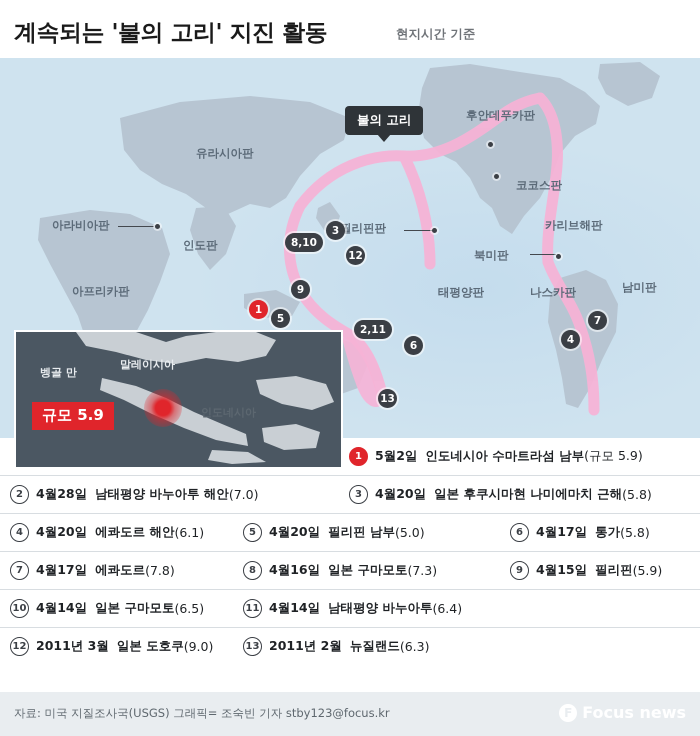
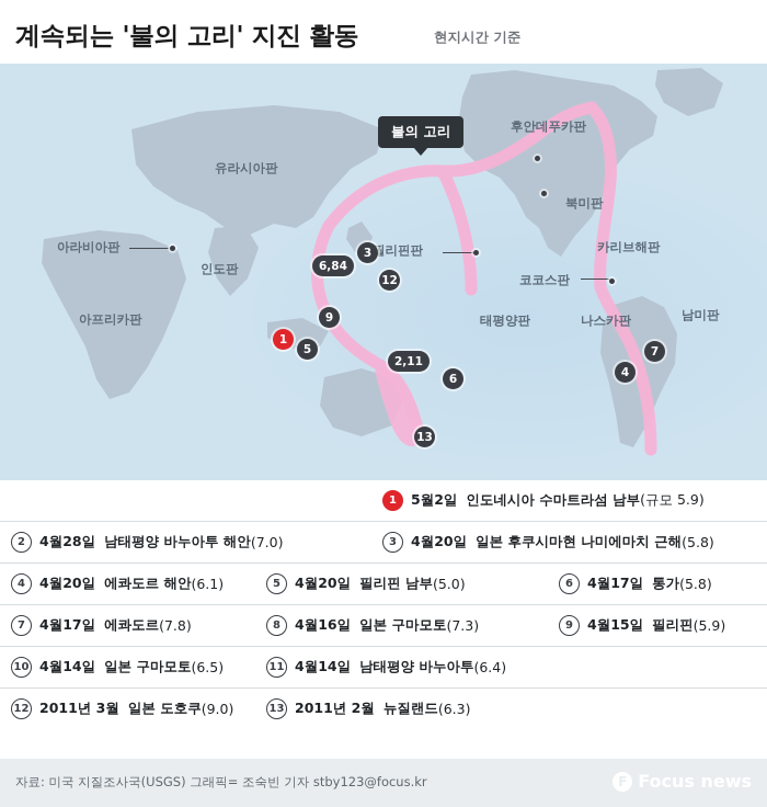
  계속되는 '불의 고리' 지진 활동
  현지시간 기준
  유라시아판
  아라비아판
  인도판
  아프리카판
  필리핀판
  후안데푸카판
- 코코스판
+ 북미판
  카리브해판
- 북미판
+ 코코스판
  나스카판
  남미판
  태평양판
  불의 고리
  1
  2,11
  3
  4
  5
  6
  7
- 8,10
+ 6,84
  9
  12
  13
- 벵골 만
- 말레이시아
- 인도네시아
- 규모 5.9
  1
  5월2일
  인도네시아 수마트라섬 남부
  (규모 5.9)
  2
  4월28일
  남태평양 바누아투 해안
  (7.0)
  3
  4월20일
  일본 후쿠시마현 나미에마치 근해
  (5.8)
  4
  4월20일
  에콰도르 해안
  (6.1)
  5
  4월20일
  필리핀 남부
  (5.0)
  6
  4월17일
  통가
  (5.8)
  7
  4월17일
  에콰도르
  (7.8)
  8
  4월16일
  일본 구마모토
  (7.3)
  9
  4월15일
  필리핀
  (5.9)
  10
  4월14일
  일본 구마모토
  (6.5)
  11
  4월14일
  남태평양 바누아투
  (6.4)
  12
  2011년 3월
  일본 도호쿠
  (9.0)
  13
  2011년 2월
  뉴질랜드
  (6.3)
  자료: 미국 지질조사국(USGS) 그래픽= 조숙빈 기자 stby123@focus.kr
